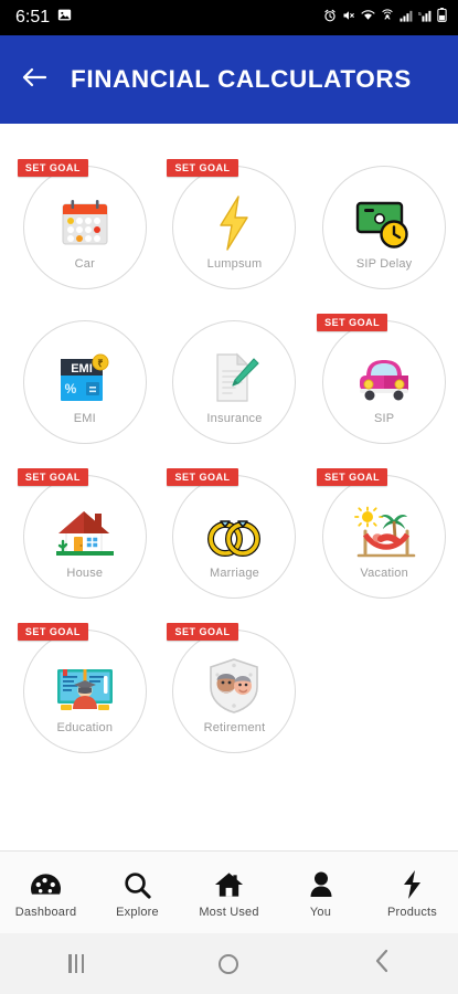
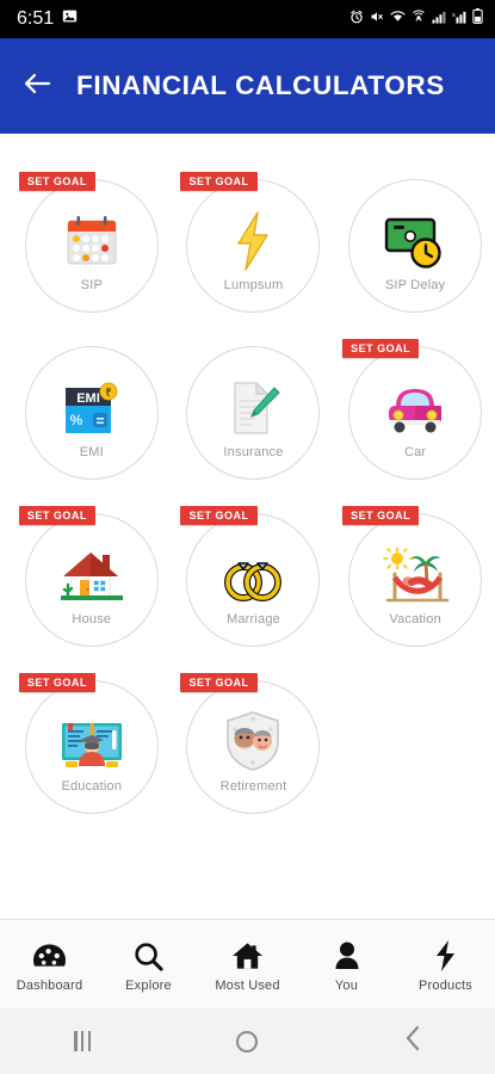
  6:51
  FINANCIAL CALCULATORS
  SET GOAL
- Car
+ SIP
  SET GOAL
  Lumpsum
  SIP Delay
  EMI
  %
  ₹
  EMI
  Insurance
  SET GOAL
- SIP
+ Car
  SET GOAL
  House
  SET GOAL
  Marriage
  SET GOAL
  Vacation
  SET GOAL
  Education
  SET GOAL
  Retirement
  Dashboard
  Explore
  Most Used
  You
  Products
